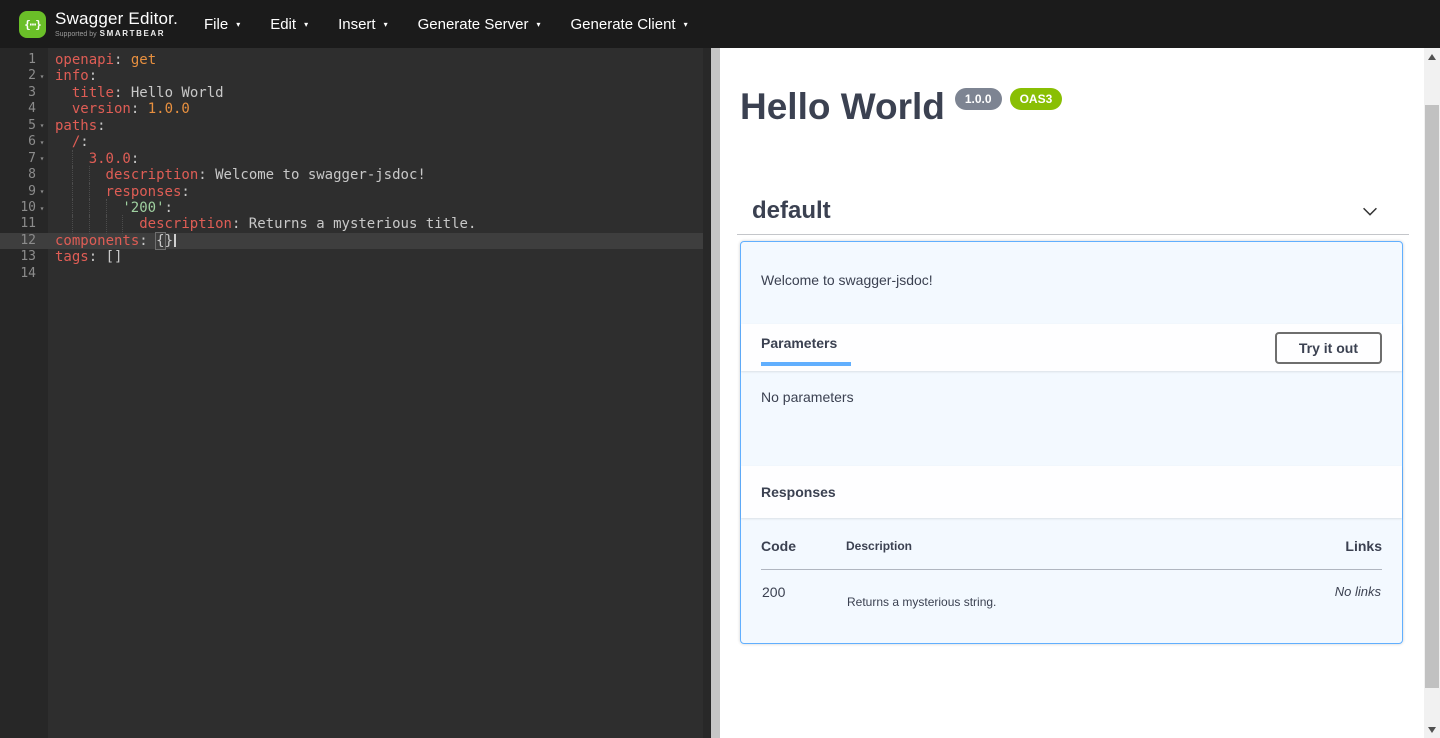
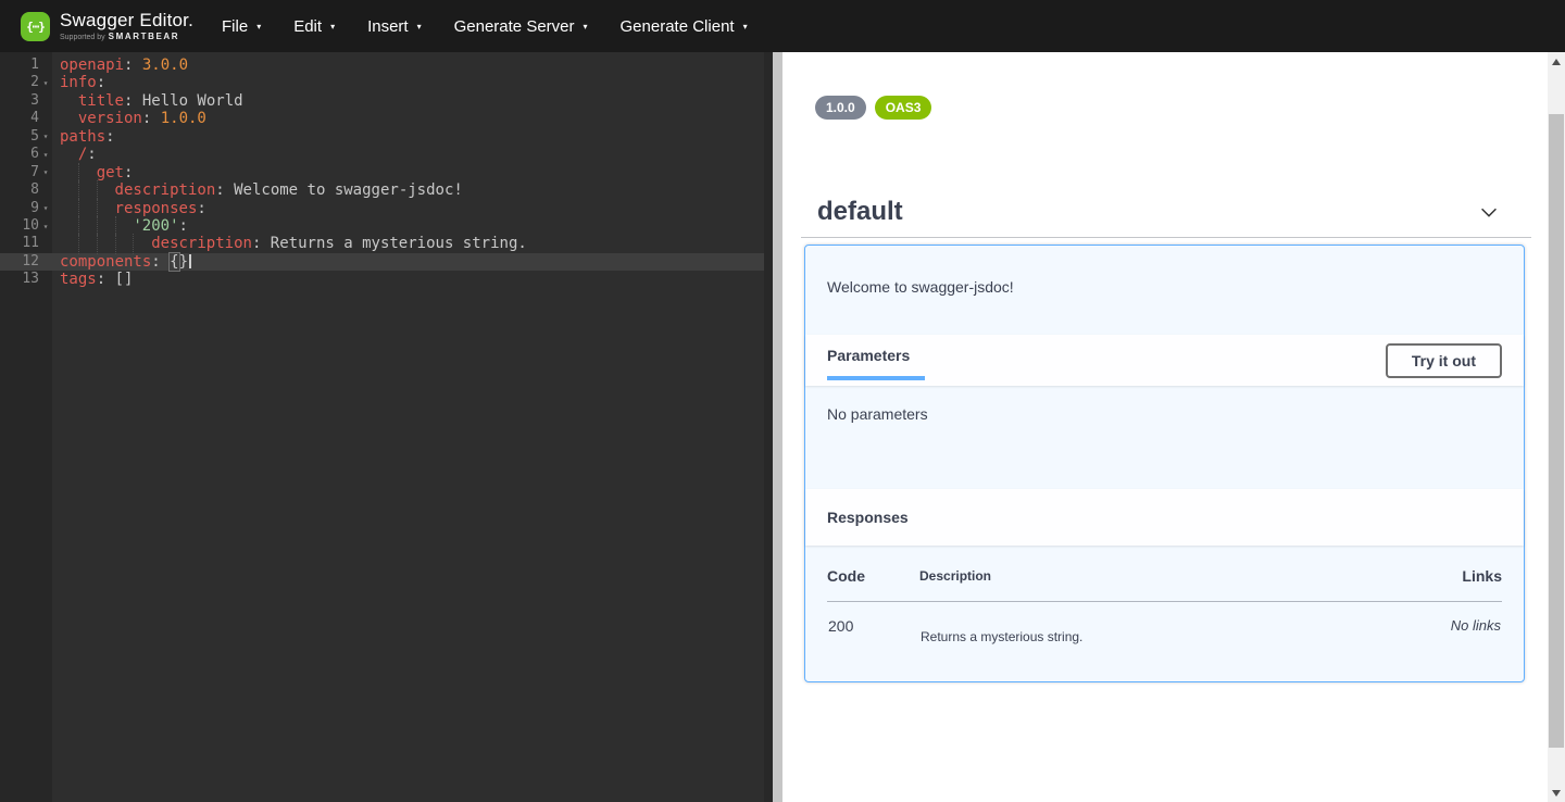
  {⋯}
  Swagger Editor.
  SMARTBEAR
  File
  ▾
  Edit
  ▾
  Insert
  ▾
  Generate Server
  ▾
  Generate Client
  ▾
  1
- openapi: get
+ openapi: 3.0.0
  2
  ▾
  info:
  3
  title: Hello World
  4
  version: 1.0.0
  5
  ▾
  paths:
  6
  ▾
  /:
  7
  ▾
- 3.0.0:
+ get:
  8
  description: Welcome to swagger-jsdoc!
  9
  ▾
  responses:
  10
  ▾
  '200':
  11
- description: Returns a mysterious title.
+ description: Returns a mysterious string.
  12
  components: {}
  13
  tags: []
- 14
- Hello World
  1.0.0
  OAS3
  default
  Welcome to swagger-jsdoc!
  Parameters
  Try it out
  No parameters
  Responses
  Code	Description	Links
  200	Returns a mysterious string.	No links
